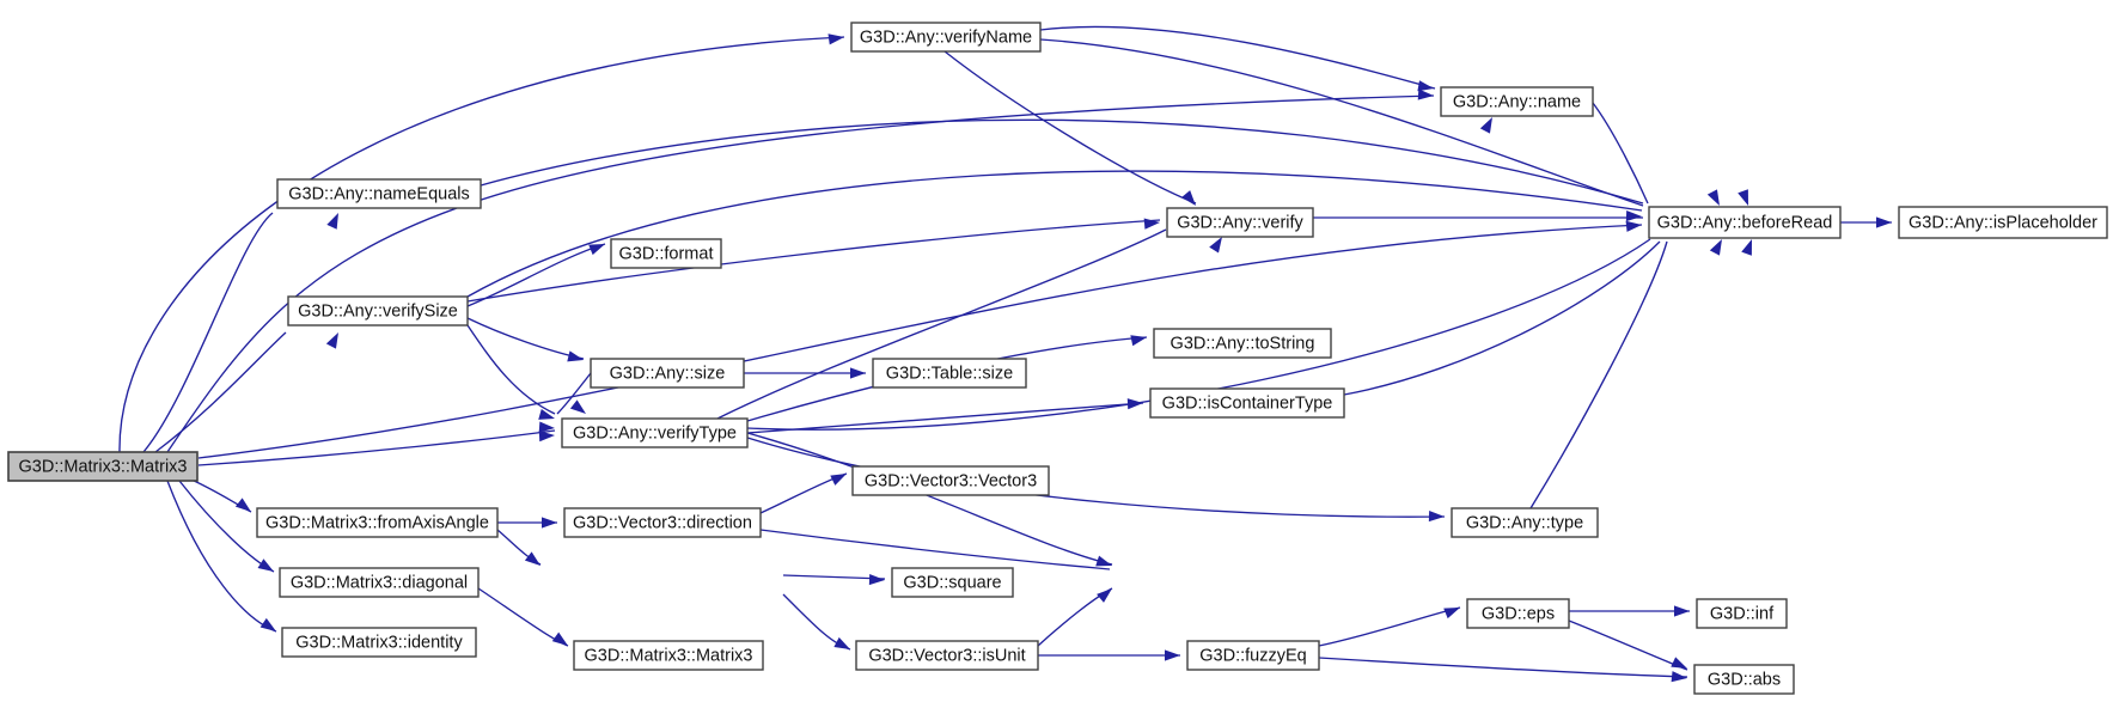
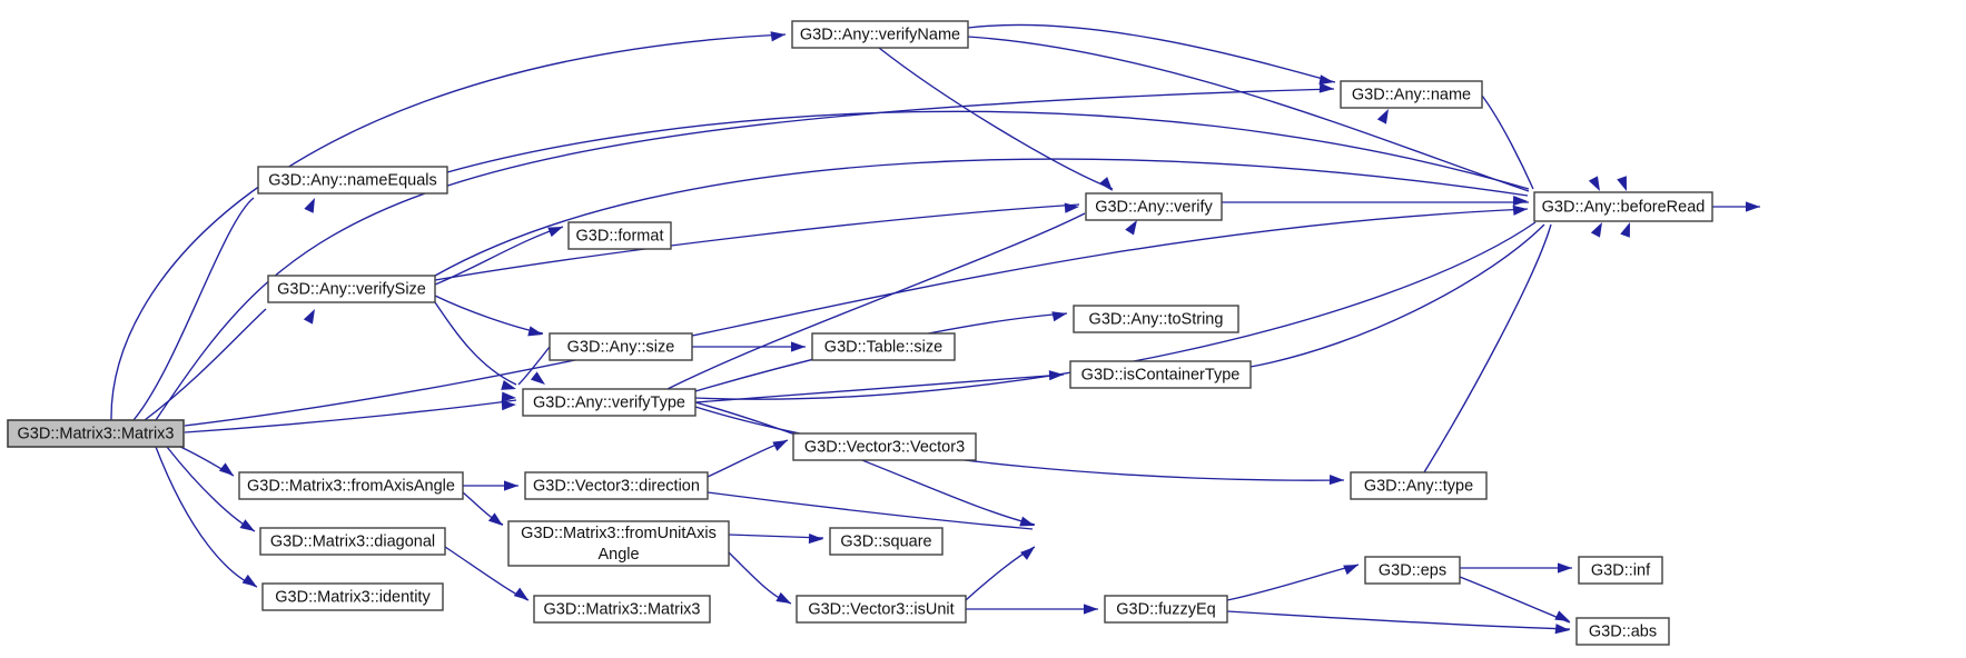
  G3D::Matrix3::Matrix3
  G3D::Any::nameEquals
  G3D::Any::verifySize
  G3D::Matrix3::fromAxisAngle
  G3D::Matrix3::diagonal
  G3D::Matrix3::identity
  G3D::format
  G3D::Any::size
  G3D::Any::verifyType
  G3D::Vector3::direction
+ G3D::Matrix3::fromUnitAxis
+ Angle
  G3D::Matrix3::Matrix3
  G3D::Any::verifyName
  G3D::Table::size
  G3D::square
  G3D::Vector3::isUnit
  G3D::Vector3::Vector3
  G3D::Any::verify
  G3D::Any::toString
  G3D::isContainerType
  G3D::fuzzyEq
  G3D::Any::name
  G3D::Any::type
  G3D::eps
  G3D::inf
  G3D::abs
  G3D::Any::beforeRead
- G3D::Any::isPlaceholder
